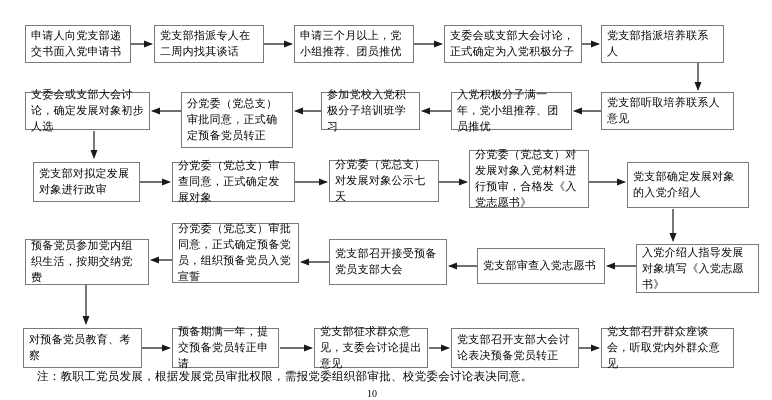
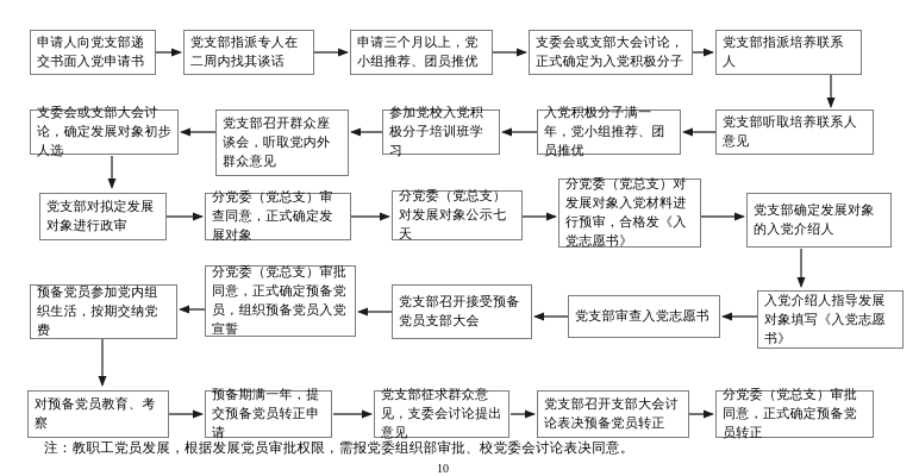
  申请人向党支部递交书面入党申请书
  党支部指派专人在二周内找其谈话
  申请三个月以上，党小组推荐、团员推优
  支委会或支部大会讨论，正式确定为入党积极分子
  党支部指派培养联系人
  支委会或支部大会讨论，确定发展对象初步人选
- 分党委（党总支）审批同意，正式确定预备党员转正
+ 党支部召开群众座谈会，听取党内外群众意见
  参加党校入党积极分子培训班学习
  入党积极分子满一年，党小组推荐、团员推优
  党支部听取培养联系人意见
  党支部对拟定发展对象进行政审
  分党委（党总支）审查同意，正式确定发展对象
  分党委（党总支）对发展对象公示七天
  分党委（党总支）对发展对象入党材料进行预审，合格发《入党志愿书》
  党支部确定发展对象的入党介绍人
  预备党员参加党内组织生活，按期交纳党费
  分党委（党总支）审批同意，正式确定预备党员，组织预备党员入党宣誓
  党支部召开接受预备党员支部大会
  党支部审查入党志愿书
  入党介绍人指导发展对象填写《入党志愿书》
  对预备党员教育、考察
  预备期满一年，提交预备党员转正申请
  党支部征求群众意见，支委会讨论提出意见
  党支部召开支部大会讨论表决预备党员转正
- 党支部召开群众座谈会，听取党内外群众意见
+ 分党委（党总支）审批同意，正式确定预备党员转正
  注：教职工党员发展，根据发展党员审批权限，需报党委组织部审批、校党委会讨论表决同意。
  10
